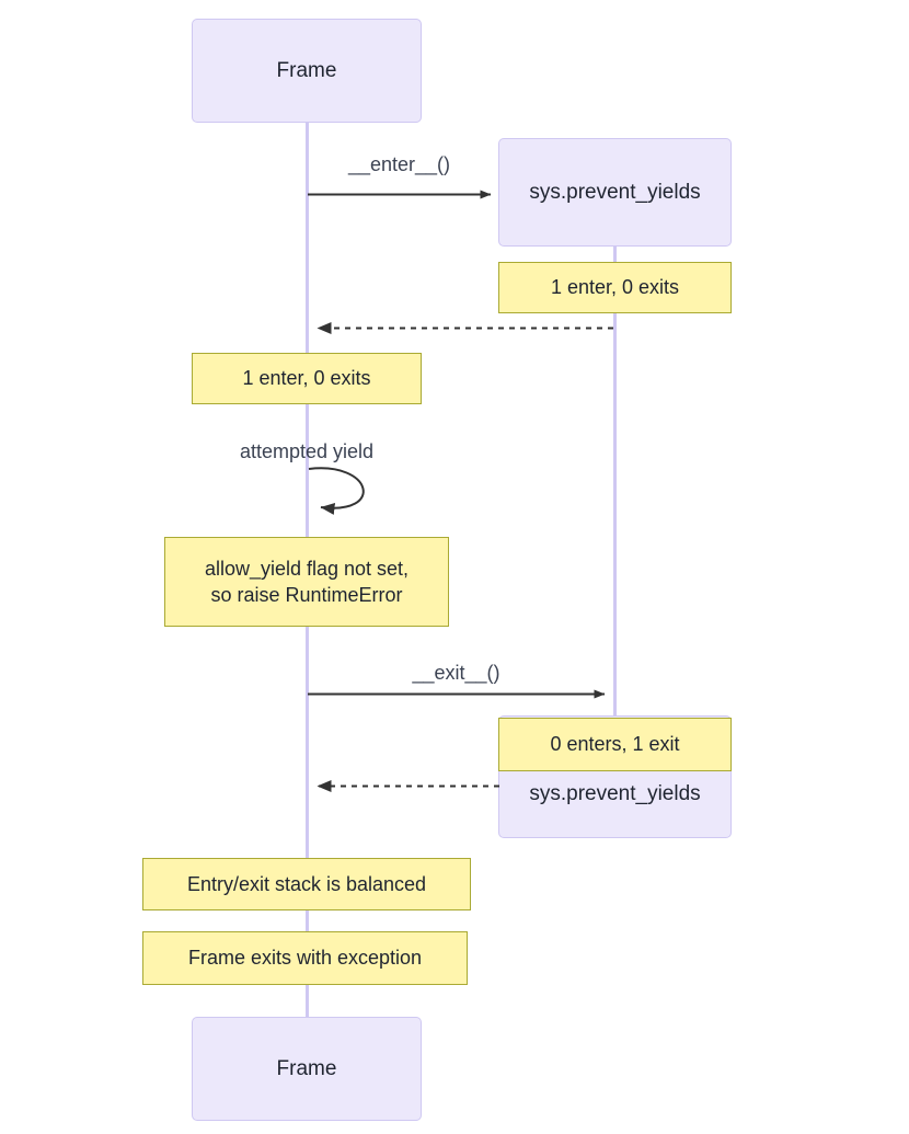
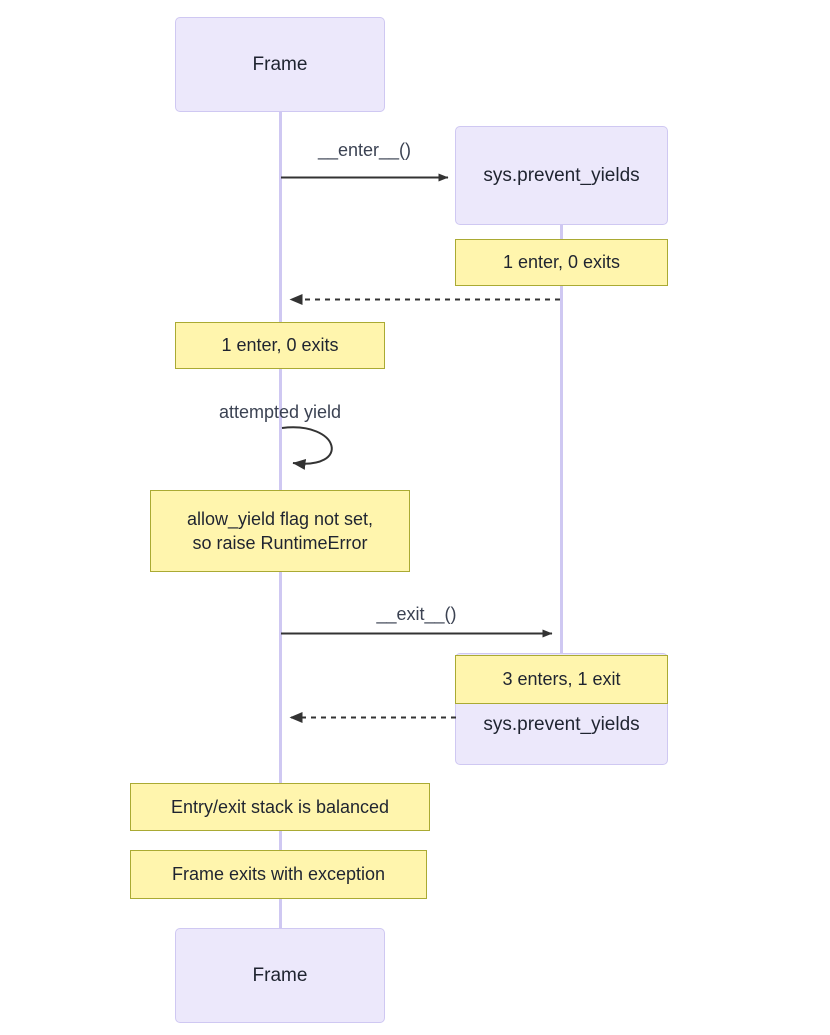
  Frame
  sys.prevent_yields
  sys.prevent_yields
  __enter__()
  attempted yield
  __exit__()
  1 enter, 0 exits
  1 enter, 0 exits
  allow_yield flag not set,
  so raise RuntimeError
- 0 enters, 1 exit
+ 3 enters, 1 exit
  Entry/exit stack is balanced
  Frame exits with exception
  Frame
